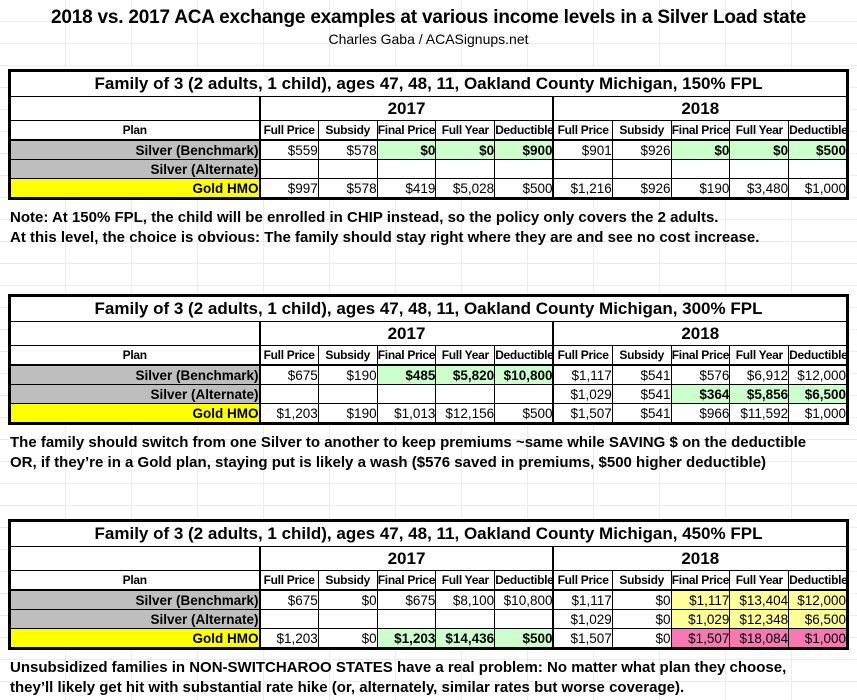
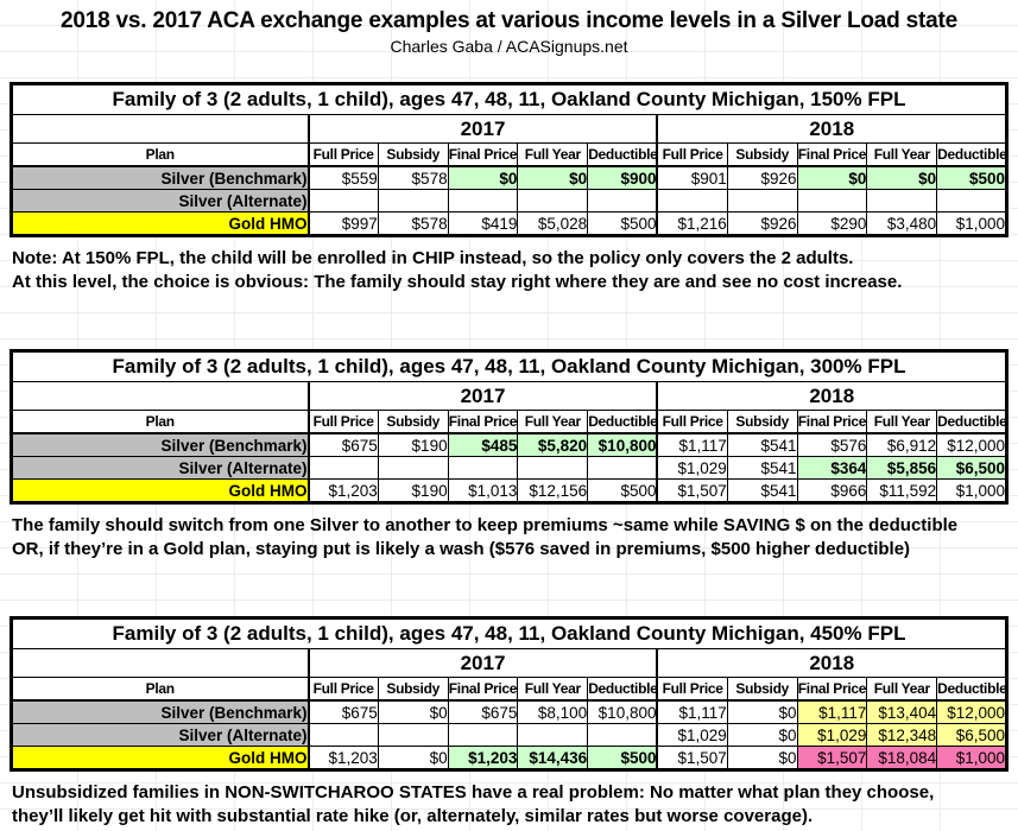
  2018 vs. 2017 ACA exchange examples at various income levels in a Silver Load state
  Charles Gaba / ACASignups.net
  Family of 3 (2 adults, 1 child), ages 47, 48, 11, Oakland County Michigan, 150% FPL
  	2017	2018
  Plan	Full Price	Subsidy	Final Price	Full Year	Deductible	Full Price	Subsidy	Final Price	Full Year	Deductible
  Silver (Benchmark)	$559	$578	$0	$0	$900	$901	$926	$0	$0	$500
  Silver (Alternate)
- Gold HMO	$997	$578	$419	$5,028	$500	$1,216	$926	$190	$3,480	$1,000
+ Gold HMO	$997	$578	$419	$5,028	$500	$1,216	$926	$290	$3,480	$1,000
  Note: At 150% FPL, the child will be enrolled in CHIP instead, so the policy only covers the 2 adults.
  At this level, the choice is obvious: The family should stay right where they are and see no cost increase.
  Family of 3 (2 adults, 1 child), ages 47, 48, 11, Oakland County Michigan, 300% FPL
  	2017	2018
  Plan	Full Price	Subsidy	Final Price	Full Year	Deductible	Full Price	Subsidy	Final Price	Full Year	Deductible
  Silver (Benchmark)	$675	$190	$485	$5,820	$10,800	$1,117	$541	$576	$6,912	$12,000
  Silver (Alternate)						$1,029	$541	$364	$5,856	$6,500
  Gold HMO	$1,203	$190	$1,013	$12,156	$500	$1,507	$541	$966	$11,592	$1,000
  The family should switch from one Silver to another to keep premiums ~same while SAVING $ on the deductible
  OR, if they’re in a Gold plan, staying put is likely a wash ($576 saved in premiums, $500 higher deductible)
  Family of 3 (2 adults, 1 child), ages 47, 48, 11, Oakland County Michigan, 450% FPL
  	2017	2018
  Plan	Full Price	Subsidy	Final Price	Full Year	Deductible	Full Price	Subsidy	Final Price	Full Year	Deductible
  Silver (Benchmark)	$675	$0	$675	$8,100	$10,800	$1,117	$0	$1,117	$13,404	$12,000
  Silver (Alternate)						$1,029	$0	$1,029	$12,348	$6,500
  Gold HMO	$1,203	$0	$1,203	$14,436	$500	$1,507	$0	$1,507	$18,084	$1,000
  Unsubsidized families in NON-SWITCHAROO STATES have a real problem: No matter what plan they choose,
  they’ll likely get hit with substantial rate hike (or, alternately, similar rates but worse coverage).
